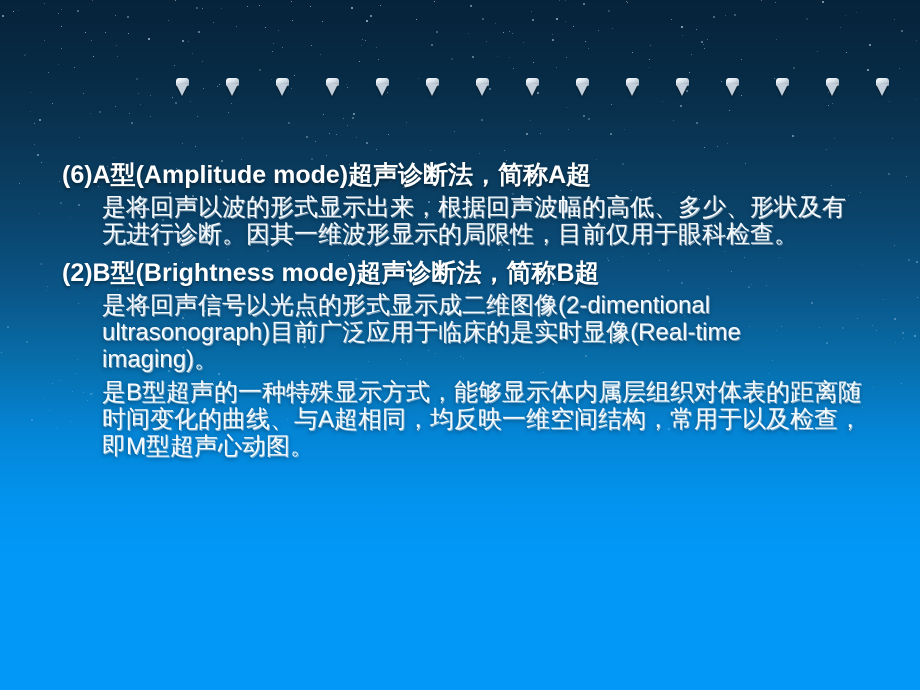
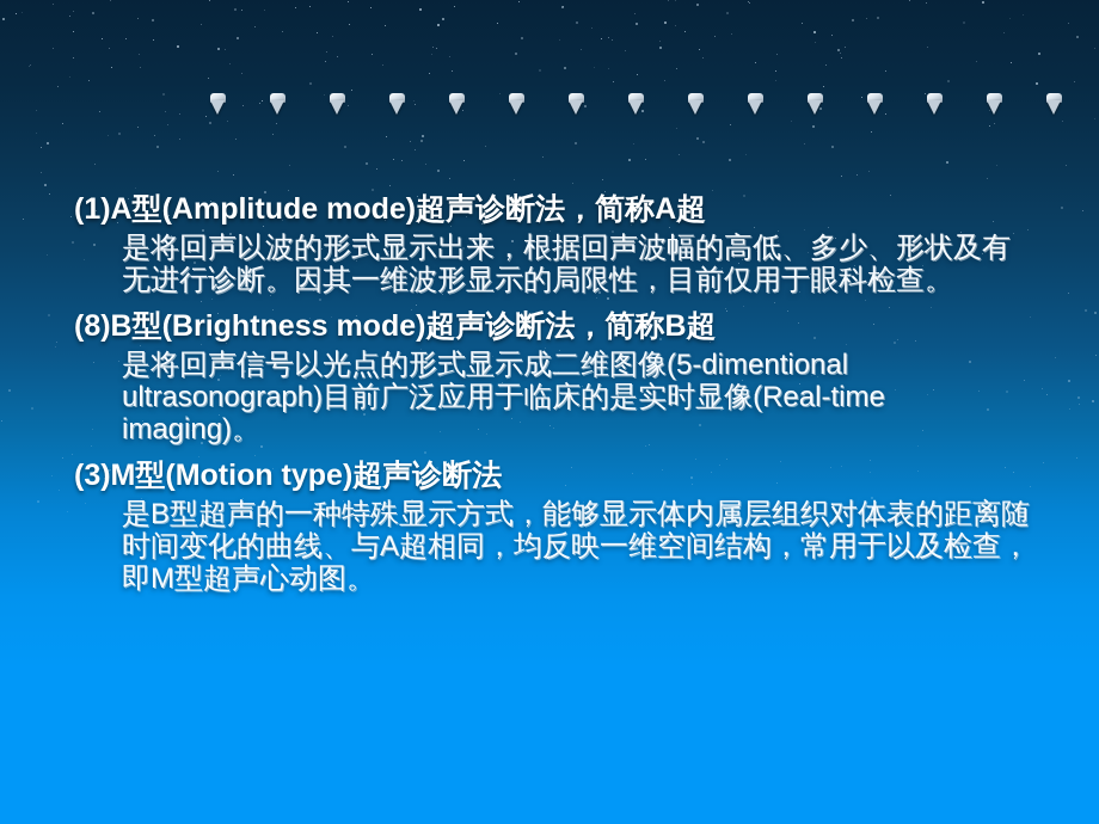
- (6)A型(Amplitude mode)超声诊断法，简称A超
+ (1)A型(Amplitude mode)超声诊断法，简称A超
  是将回声以波的形式显示出来，根据回声波幅的高低、多少、形状及有无进行诊断。因其一维波形显示的局限性，目前仅用于眼科检查。
- (2)B型(Brightness mode)超声诊断法，简称B超
+ (8)B型(Brightness mode)超声诊断法，简称B超
- 是将回声信号以光点的形式显示成二维图像(2-dimentional ultrasonograph)目前广泛应用于临床的是实时显像(Real-time imaging)。
+ 是将回声信号以光点的形式显示成二维图像(5-dimentional ultrasonograph)目前广泛应用于临床的是实时显像(Real-time imaging)。
+ (3)M型(Motion type)超声诊断法
  是B型超声的一种特殊显示方式，能够显示体内属层组织对体表的距离随时间变化的曲线、与A超相同，均反映一维空间结构，常用于以及检查，即M型超声心动图。
